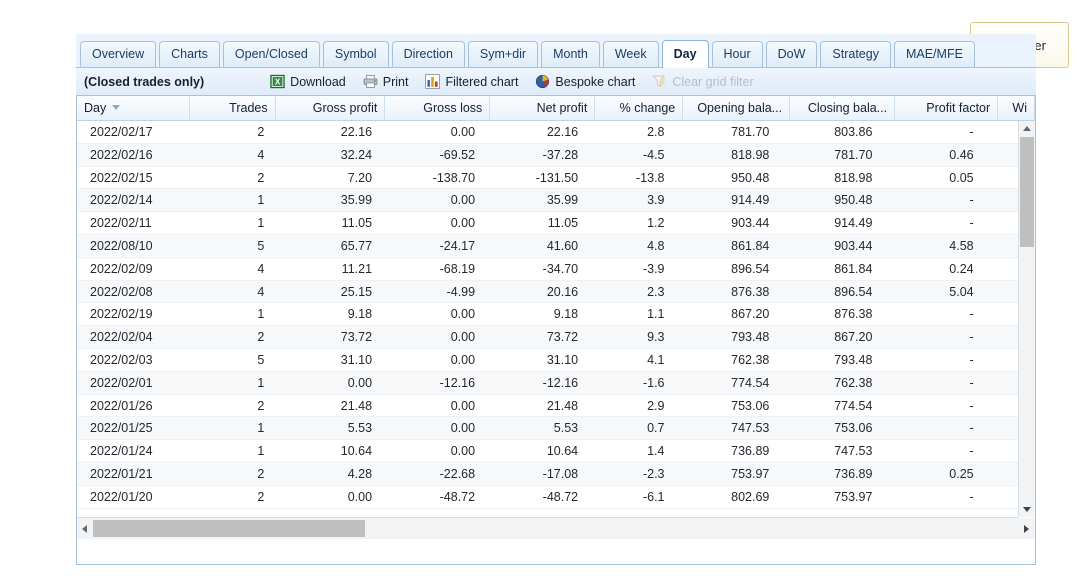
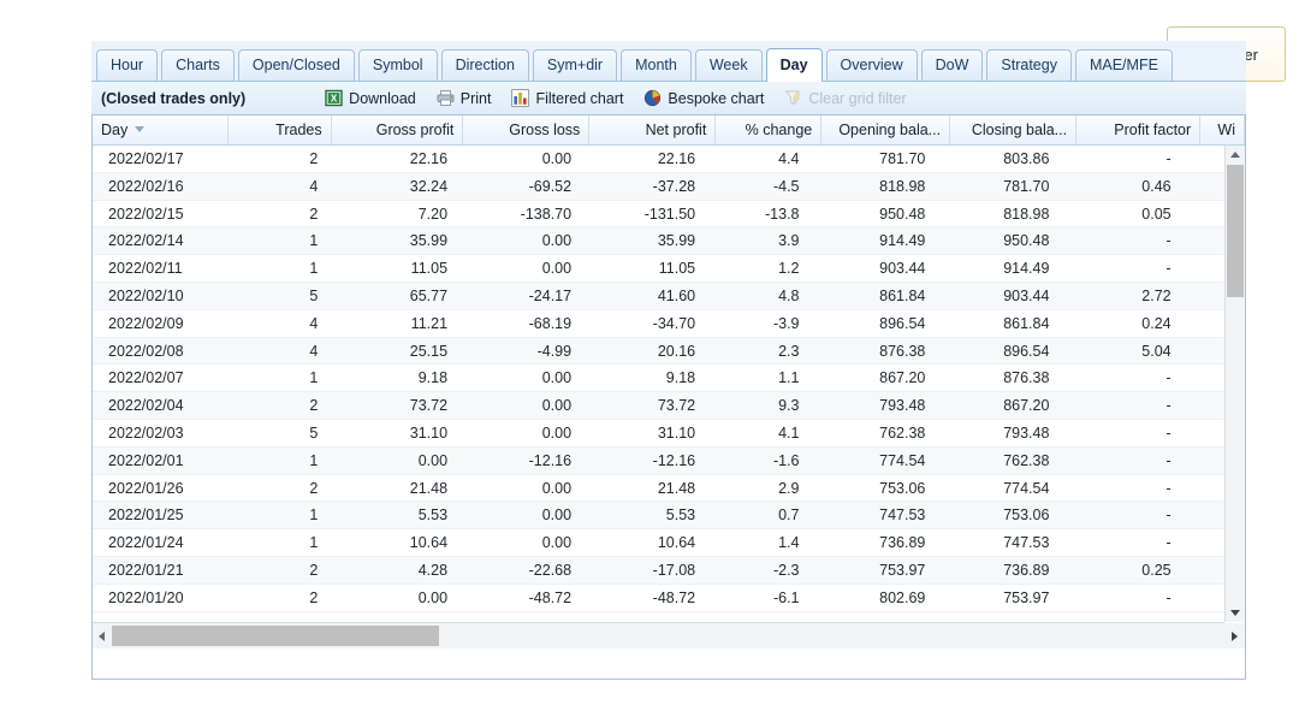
- Overview
+ Hour
  Charts
  Open/Closed
  Symbol
  Direction
  Sym+dir
  Month
  Week
  Day
- Hour
+ Overview
  DoW
  Strategy
  MAE/MFE
  (Closed trades only)
  X
  Download
  Print
  Filtered chart
  Bespoke chart
  Clear grid filter
  Day
  Trades
  Gross profit
  Gross loss
  Net profit
  % change
  Opening bala...
  Closing bala...
  Profit factor
  Wi
  2022/02/17
  2
  22.16
  0.00
  22.16
- 2.8
+ 4.4
  781.70
  803.86
  -
  2022/02/16
  4
  32.24
  -69.52
  -37.28
  -4.5
  818.98
  781.70
  0.46
  2022/02/15
  2
  7.20
  -138.70
  -131.50
  -13.8
  950.48
  818.98
  0.05
  2022/02/14
  1
  35.99
  0.00
  35.99
  3.9
  914.49
  950.48
  -
  2022/02/11
  1
  11.05
  0.00
  11.05
  1.2
  903.44
  914.49
  -
- 2022/08/10
+ 2022/02/10
  5
  65.77
  -24.17
  41.60
  4.8
  861.84
  903.44
- 4.58
+ 2.72
  2022/02/09
  4
  11.21
  -68.19
  -34.70
  -3.9
  896.54
  861.84
  0.24
  2022/02/08
  4
  25.15
  -4.99
  20.16
  2.3
  876.38
  896.54
  5.04
- 2022/02/19
+ 2022/02/07
  1
  9.18
  0.00
  9.18
  1.1
  867.20
  876.38
  -
  2022/02/04
  2
  73.72
  0.00
  73.72
  9.3
  793.48
  867.20
  -
  2022/02/03
  5
  31.10
  0.00
  31.10
  4.1
  762.38
  793.48
  -
  2022/02/01
  1
  0.00
  -12.16
  -12.16
  -1.6
  774.54
  762.38
  -
  2022/01/26
  2
  21.48
  0.00
  21.48
  2.9
  753.06
  774.54
  -
  2022/01/25
  1
  5.53
  0.00
  5.53
  0.7
  747.53
  753.06
  -
  2022/01/24
  1
  10.64
  0.00
  10.64
  1.4
  736.89
  747.53
  -
  2022/01/21
  2
  4.28
  -22.68
  -17.08
  -2.3
  753.97
  736.89
  0.25
  2022/01/20
  2
  0.00
  -48.72
  -48.72
  -6.1
  802.69
  753.97
  -
